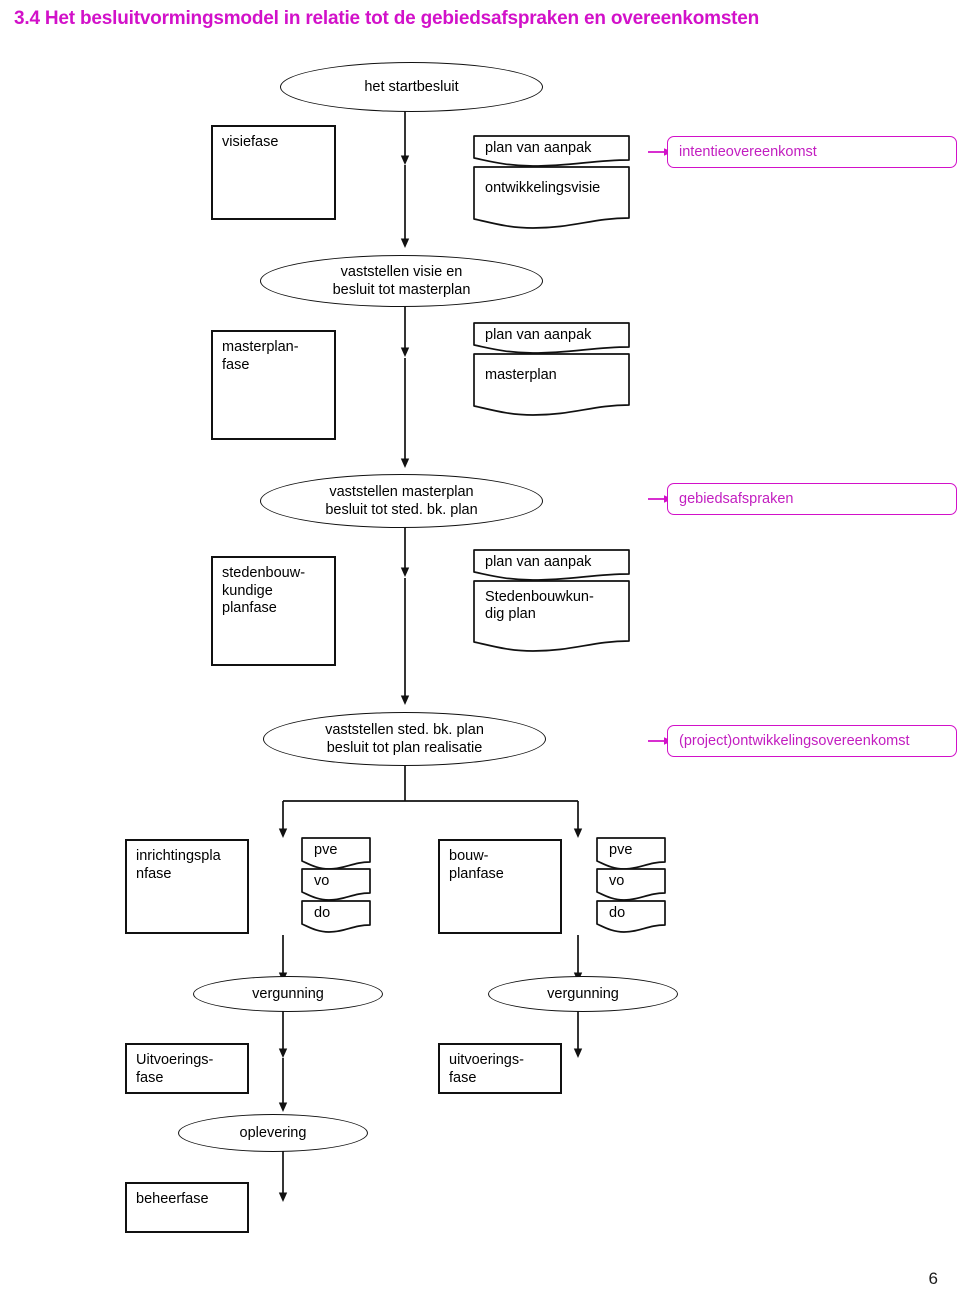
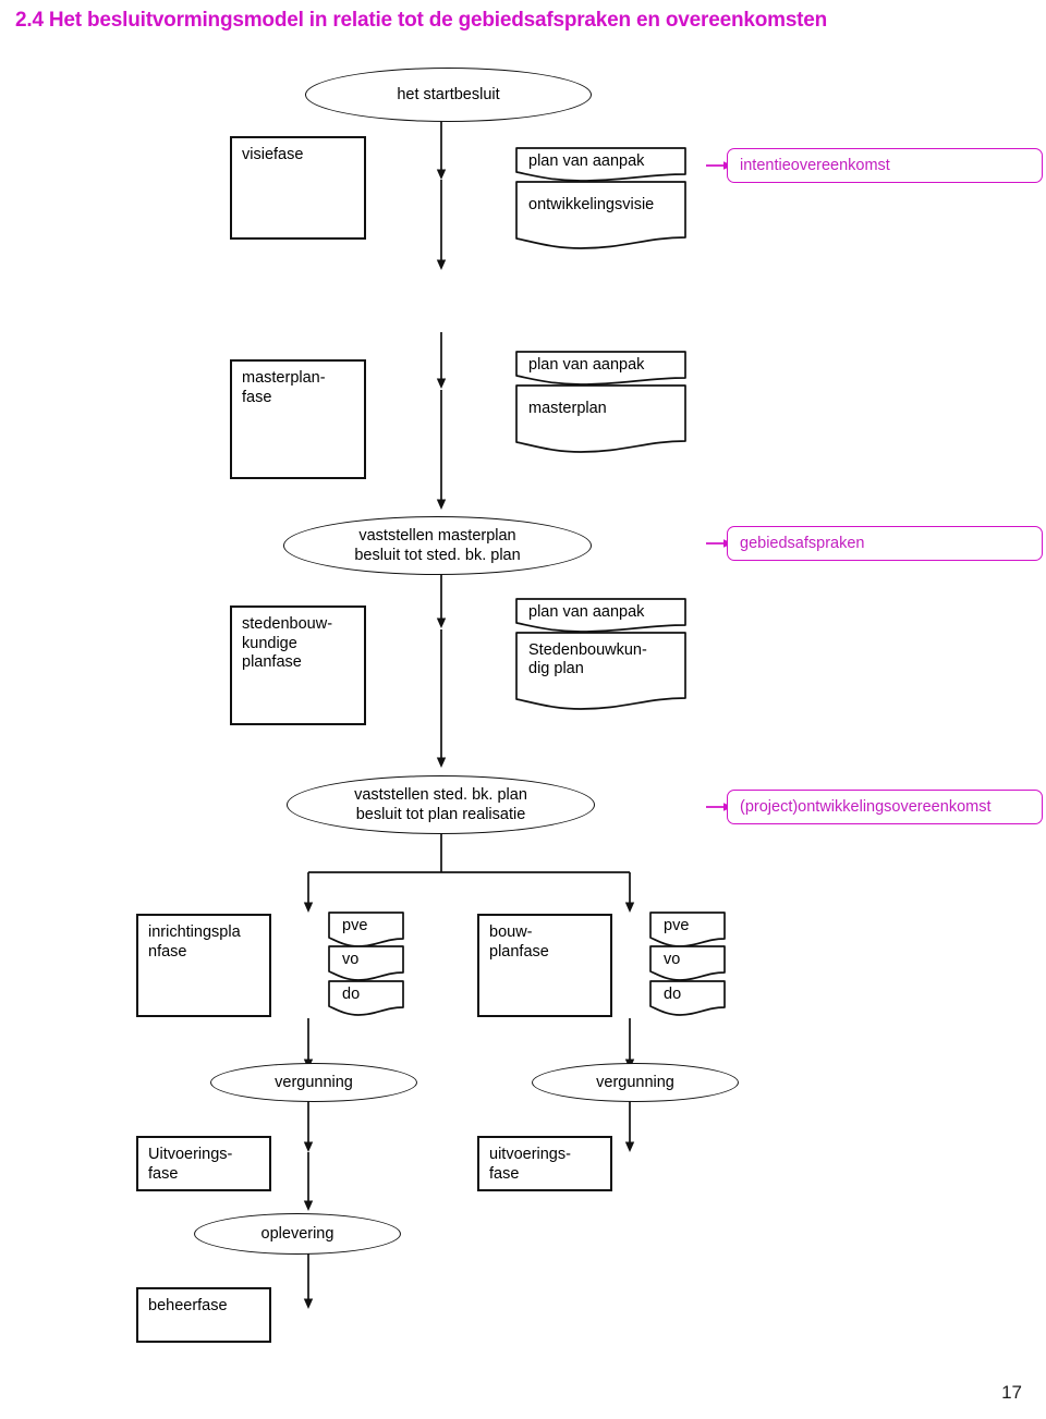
- 3.4 Het besluitvormingsmodel in relatie tot de gebiedsafspraken en overeenkomsten
+ 2.4 Het besluitvormingsmodel in relatie tot de gebiedsafspraken en overeenkomsten
  het startbesluit
- vaststellen visie en
- besluit tot masterplan
  vaststellen masterplan
  besluit tot sted. bk. plan
  vaststellen sted. bk. plan
  besluit tot plan realisatie
  vergunning
  vergunning
  oplevering
  visiefase
  masterplan-
  fase
  stedenbouw-
  kundige
  planfase
  inrichtingspla
  nfase
  bouw-
  planfase
  Uitvoerings-
  fase
  uitvoerings-
  fase
  beheerfase
  plan van aanpak
  ontwikkelingsvisie
  plan van aanpak
  masterplan
  plan van aanpak
  Stedenbouwkun-
  dig plan
  pve
  vo
  do
  pve
  vo
  do
  intentieovereenkomst
  gebiedsafspraken
  (project)ontwikkelingsovereenkomst
- 6
+ 17
